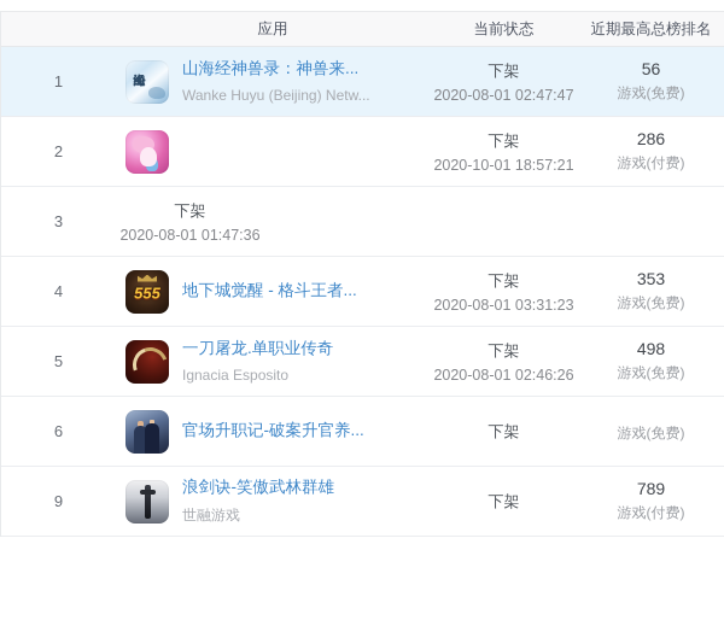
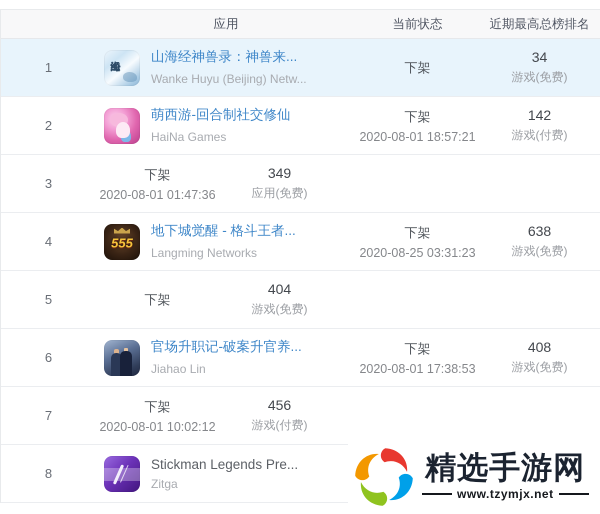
  应用
  当前状态
  近期最高总榜排名
  1
  山海经神兽录：神兽来...
  Wanke Huyu (Beijing) Netw...
  下架
- 2020-08-01 02:47:47
- 56
+ 34
  游戏(免费)
  2
+ 萌西游-回合制社交修仙
+ HaiNa Games
  下架
- 2020-10-01 18:57:21
+ 2020-08-01 18:57:21
- 286
+ 142
  游戏(付费)
  3
  下架
  2020-08-01 01:47:36
+ 349
+ 应用(免费)
  4
  555
  地下城觉醒 - 格斗王者...
+ Langming Networks
  下架
- 2020-08-01 03:31:23
+ 2020-08-25 03:31:23
- 353
+ 638
  游戏(免费)
  5
- 一刀屠龙.单职业传奇
- Ignacia Esposito
  下架
- 2020-08-01 02:46:26
- 498
+ 404
  游戏(免费)
  6
  官场升职记-破案升官养...
+ Jiahao Lin
  下架
+ 2020-08-01 17:38:53
+ 408
  游戏(免费)
- 9
+ 7
- 浪剑诀-笑傲武林群雄
- 世融游戏
  下架
+ 2020-08-01 10:02:12
- 789
+ 456
  游戏(付费)
+ 8
+ Stickman Legends Pre...
+ Zitga
+ 精选手游网
+ www.tzymjx.net
